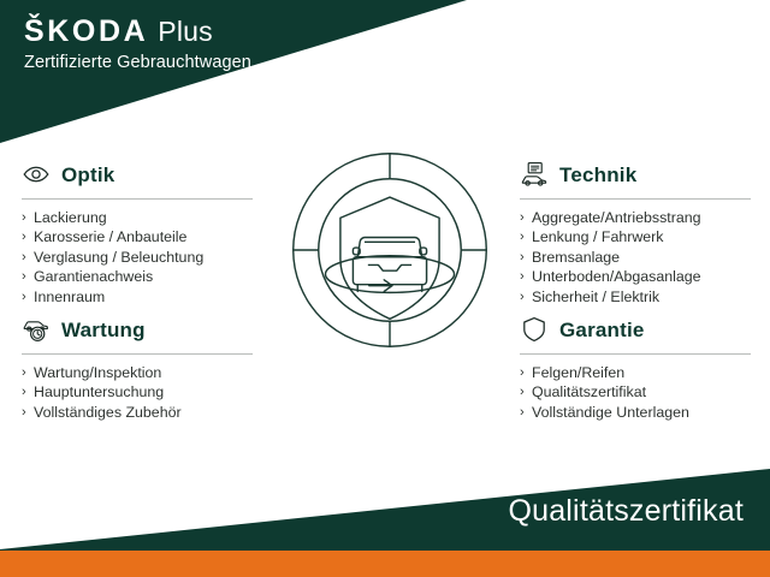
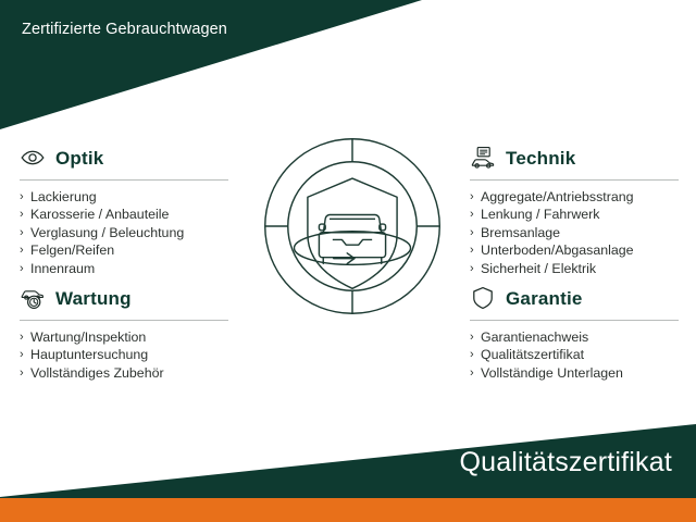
- ŠKODA
- Plus
  Zertifizierte Gebrauchtwagen
  Optik
  ›
  Lackierung
  ›
  Karosserie / Anbauteile
  ›
  Verglasung / Beleuchtung
  ›
- Garantienachweis
+ Felgen/Reifen
  ›
  Innenraum
  Technik
  ›
  Aggregate/Antriebsstrang
  ›
  Lenkung / Fahrwerk
  ›
  Bremsanlage
  ›
  Unterboden/Abgasanlage
  ›
  Sicherheit / Elektrik
  Wartung
  ›
  Wartung/Inspektion
  ›
  Hauptuntersuchung
  ›
  Vollständiges Zubehör
  Garantie
  ›
- Felgen/Reifen
+ Garantienachweis
  ›
  Qualitätszertifikat
  ›
  Vollständige Unterlagen
  Qualitätszertifikat
